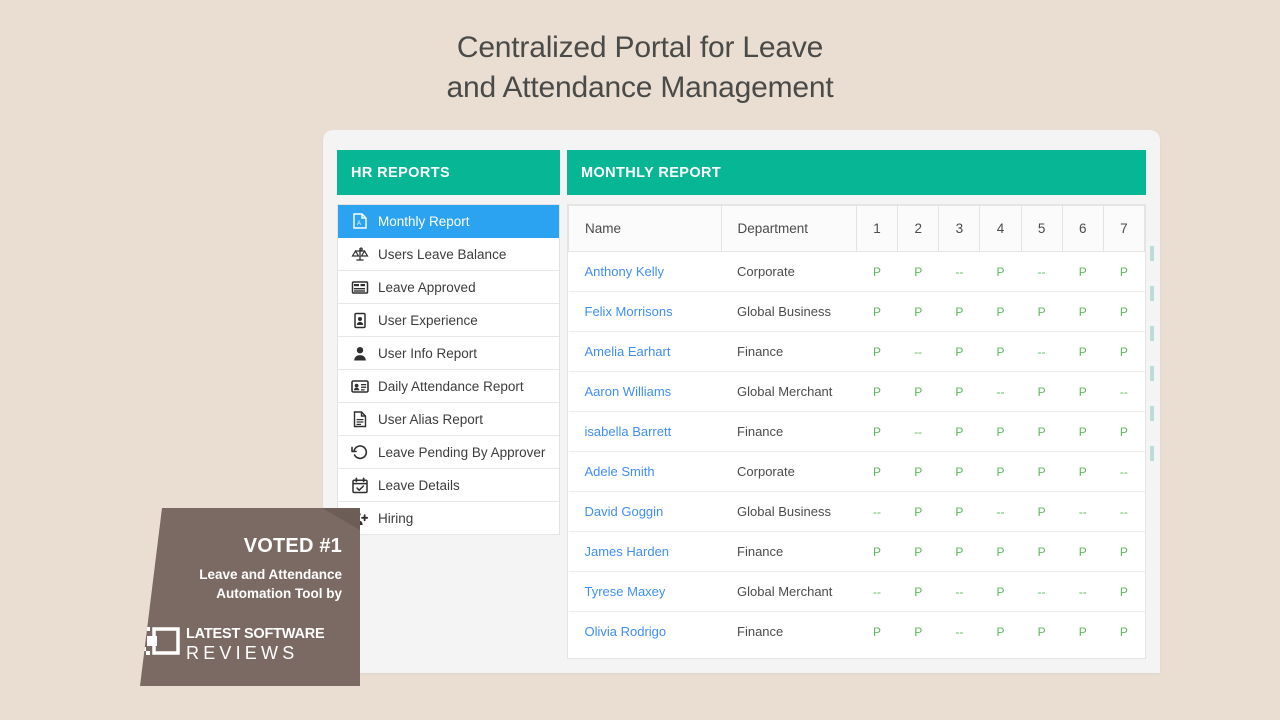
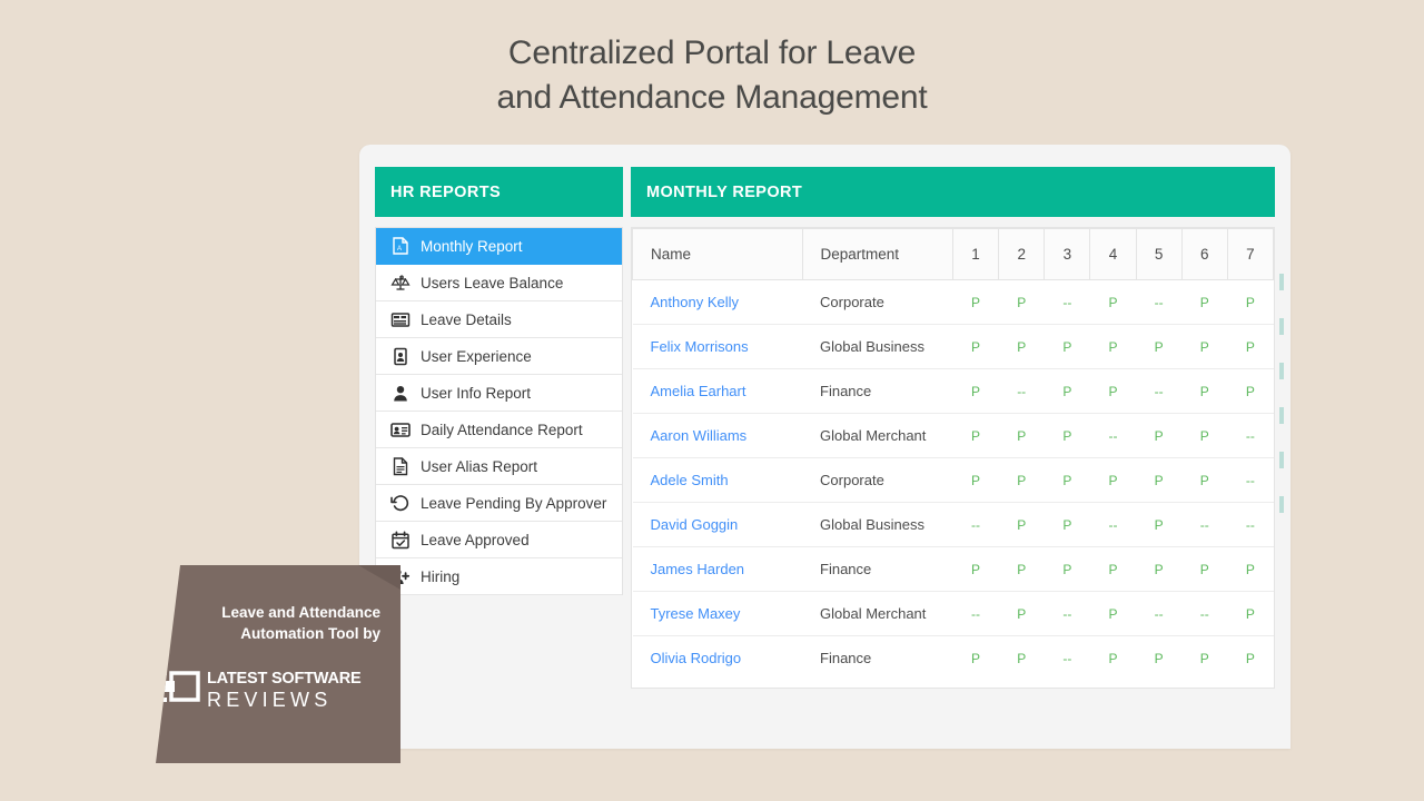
  Centralized Portal for Leave
  and Attendance Management
  HR REPORTS
  Monthly Report
  Users Leave Balance
- Leave Approved
+ Leave Details
  User Experience
  User Info Report
  Daily Attendance Report
  User Alias Report
  Leave Pending By Approver
- Leave Details
+ Leave Approved
  Hiring
  MONTHLY REPORT
  Name	Department	1	2	3	4	5	6	7
  Anthony Kelly	Corporate	P	P	--	P	--	P	P
  Felix Morrisons	Global Business	P	P	P	P	P	P	P
  Amelia Earhart	Finance	P	--	P	P	--	P	P
  Aaron Williams	Global Merchant	P	P	P	--	P	P	--
- isabella Barrett	Finance	P	--	P	P	P	P	P
  Adele Smith	Corporate	P	P	P	P	P	P	--
  David Goggin	Global Business	--	P	P	--	P	--	--
  James Harden	Finance	P	P	P	P	P	P	P
  Tyrese Maxey	Global Merchant	--	P	--	P	--	--	P
  Olivia Rodrigo	Finance	P	P	--	P	P	P	P
- VOTED #1
  Leave and Attendance
  Automation Tool by
  LATEST SOFTWARE REVIEWS
